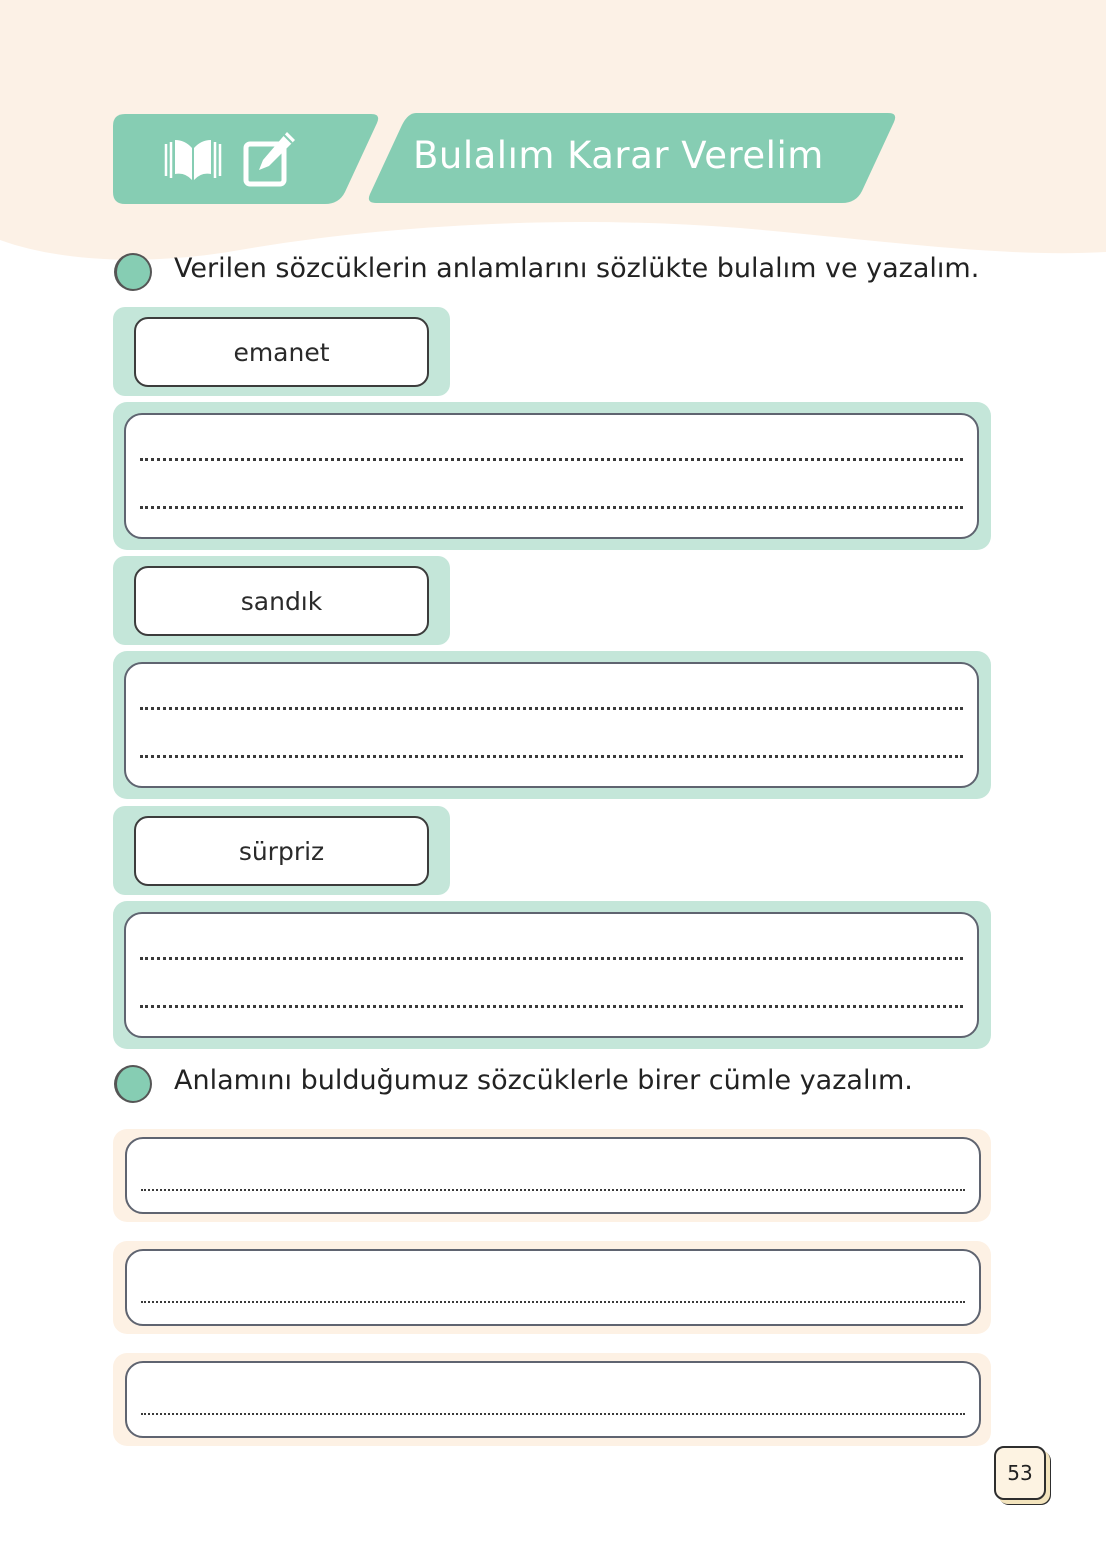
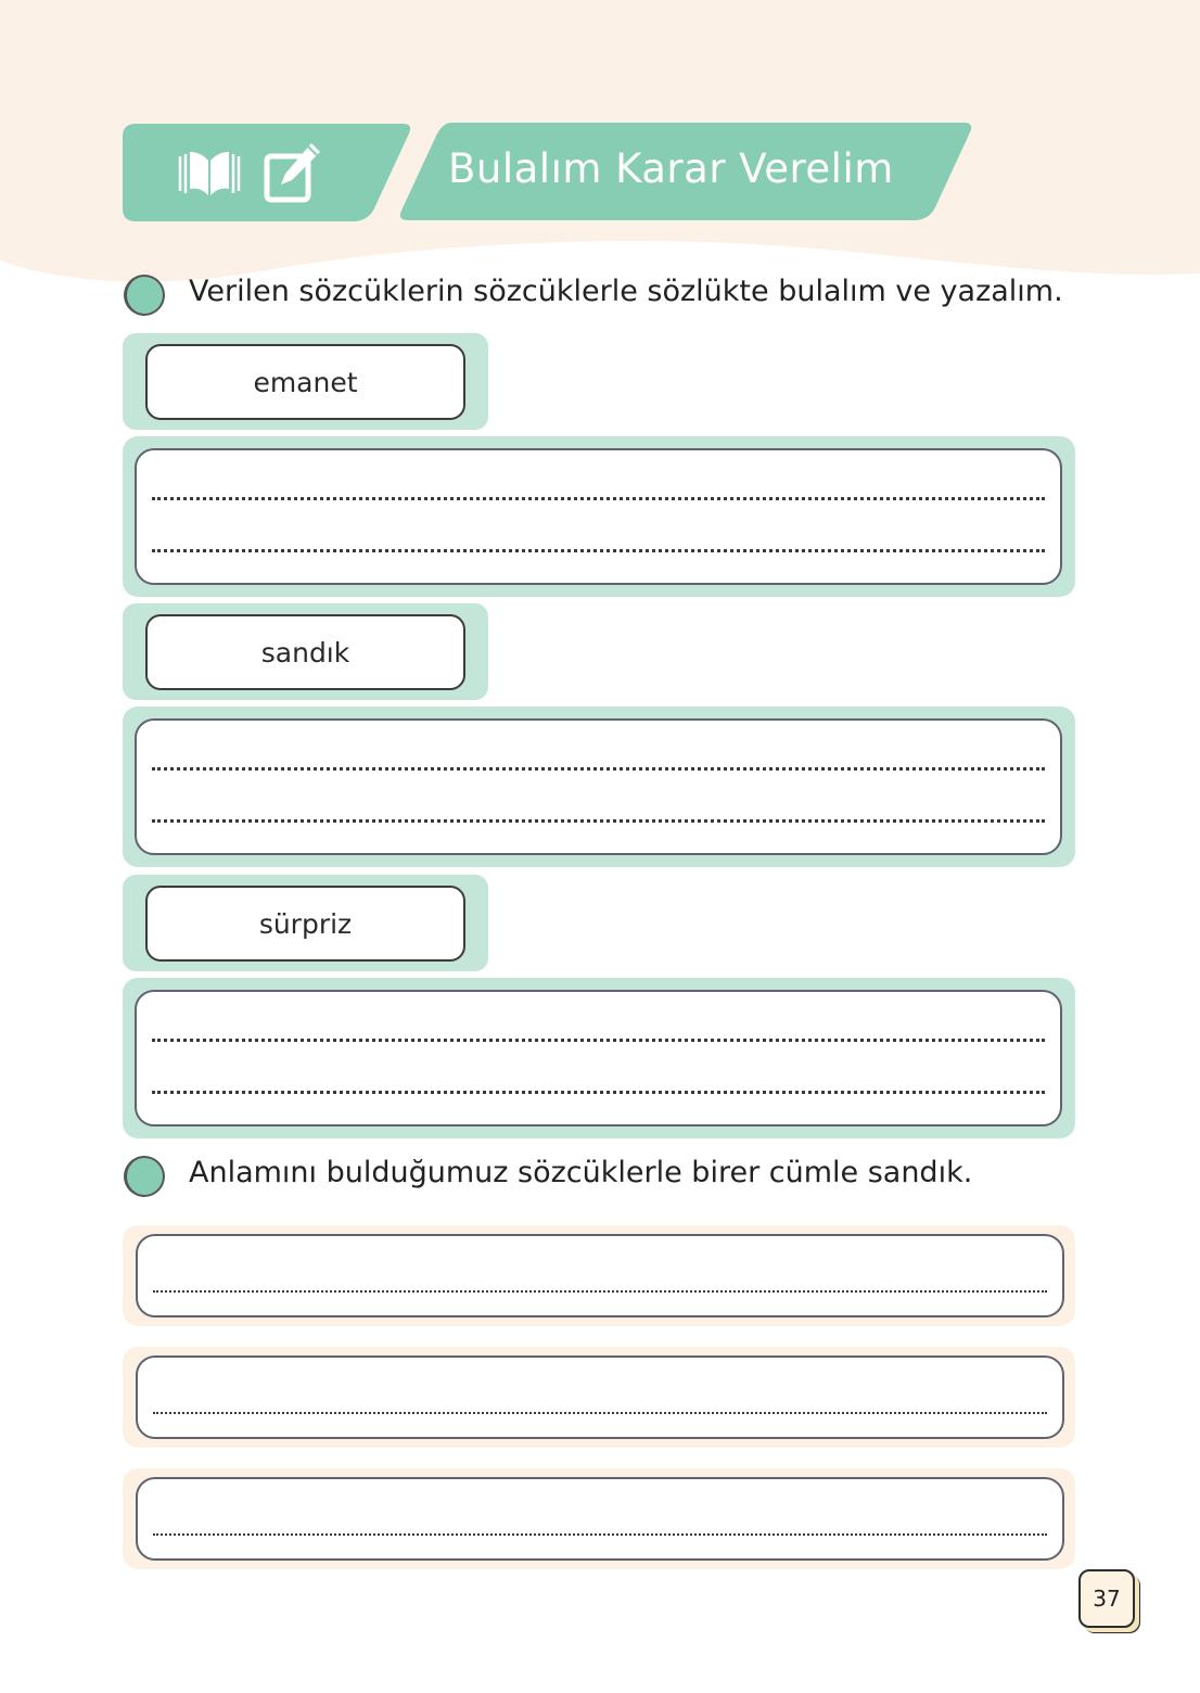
  Bulalım Karar Verelim
- Verilen sözcüklerin anlamlarını sözlükte bulalım ve yazalım.
+ Verilen sözcüklerin sözcüklerle sözlükte bulalım ve yazalım.
  emanet
  sandık
  sürpriz
- Anlamını bulduğumuz sözcüklerle birer cümle yazalım.
+ Anlamını bulduğumuz sözcüklerle birer cümle sandık.
- 53
+ 37
